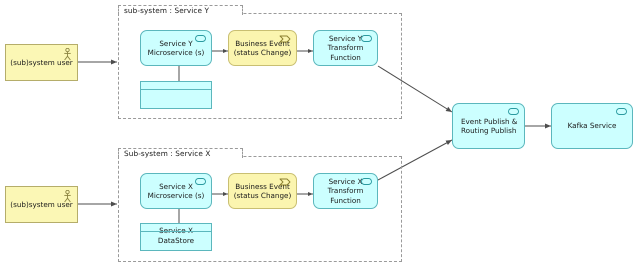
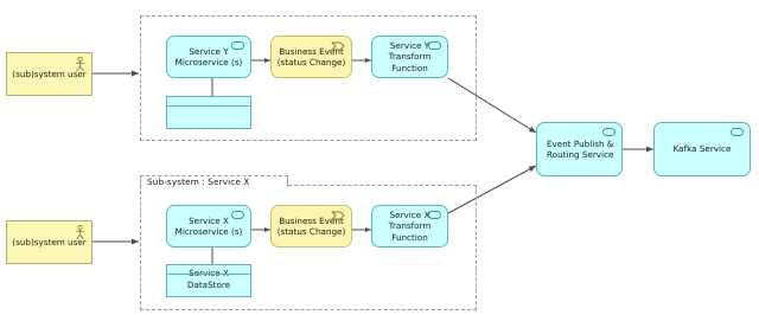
- sub-system : Service Y
  (sub)system user
  Service Y Microservice (s)
  Business Event (status Change)
  Service Y Transform Function
  Sub-system : Service X
  (sub)system user
  Service X Microservice (s)
  Service X DataStore
  Business Event (status Change)
  Service X Transform Function
- Event Publish & Routing Publish
+ Event Publish & Routing Service
  Kafka Service
